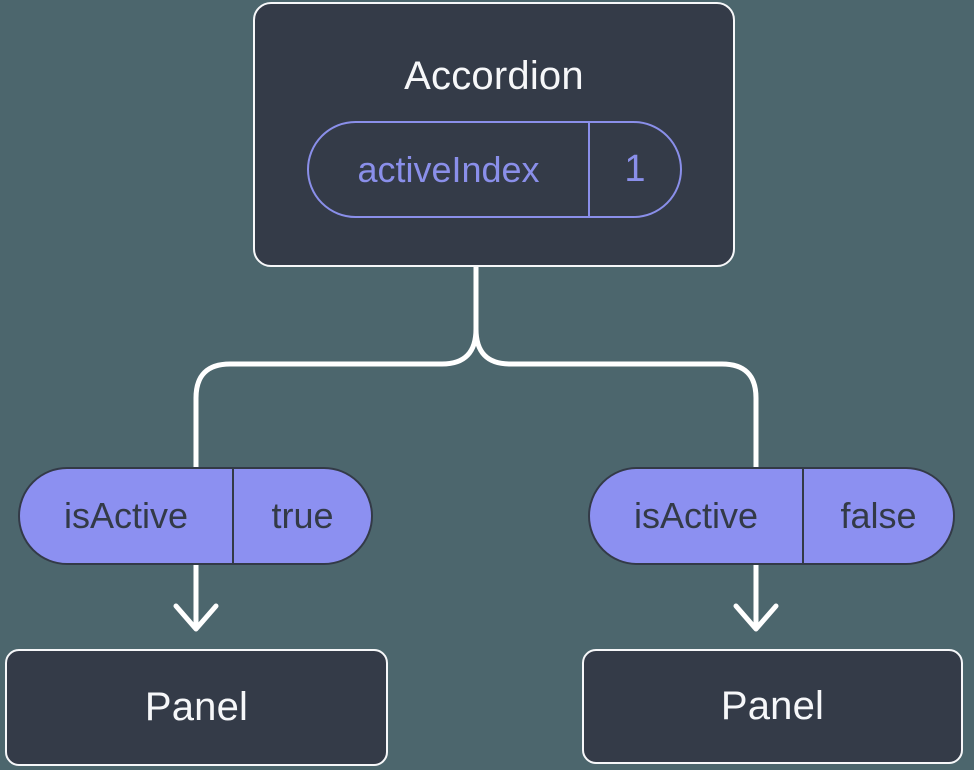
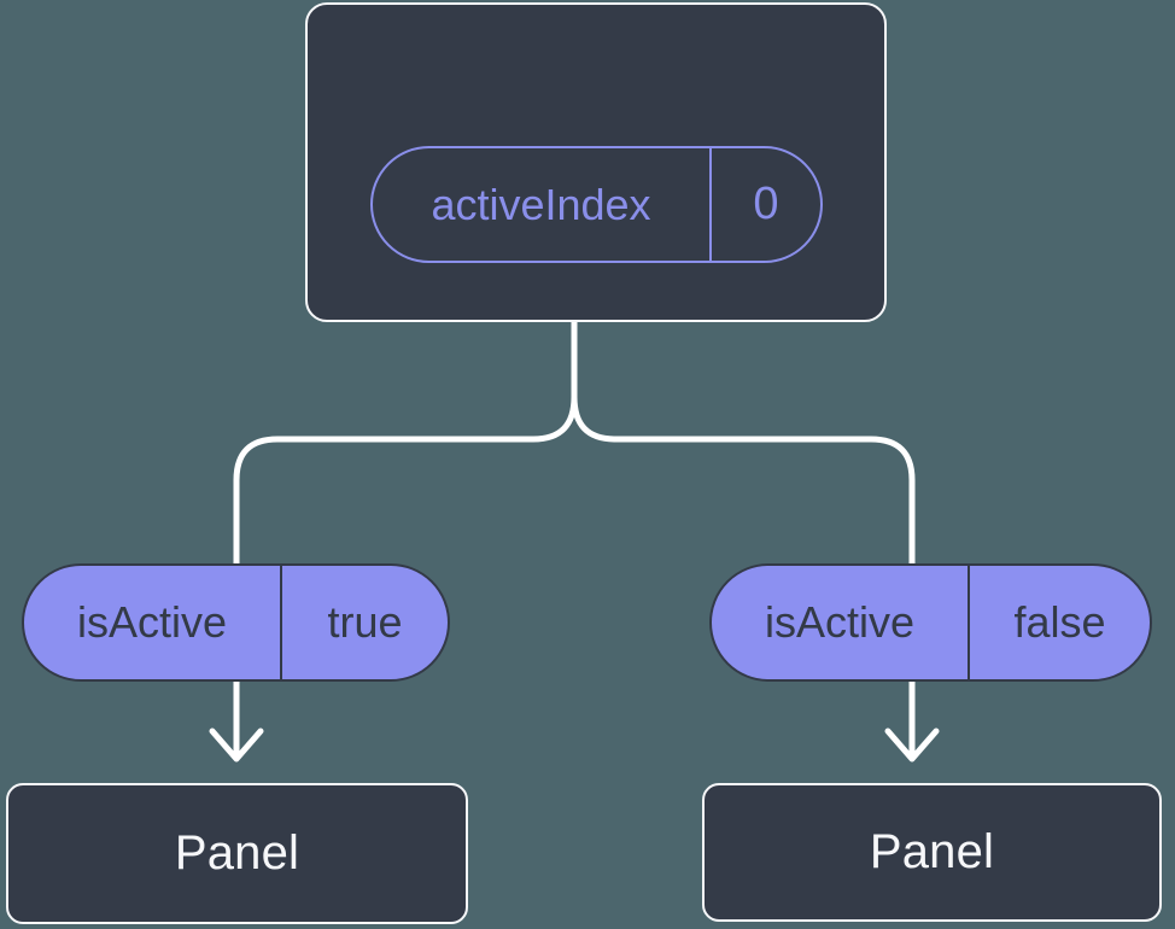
- Accordion
  activeIndex
- 1
+ 0
  isActive
  true
  isActive
  false
  Panel
  Panel
